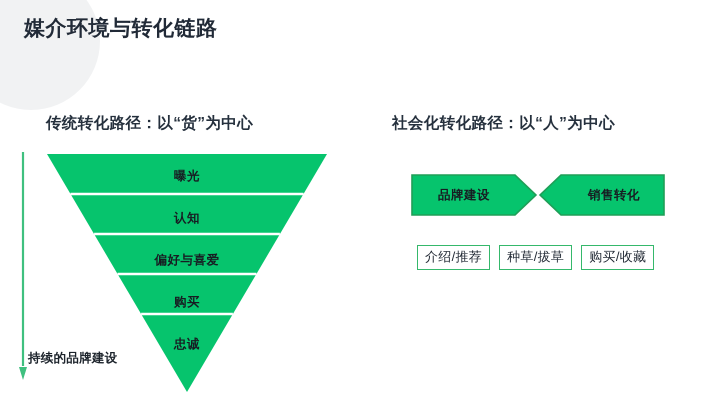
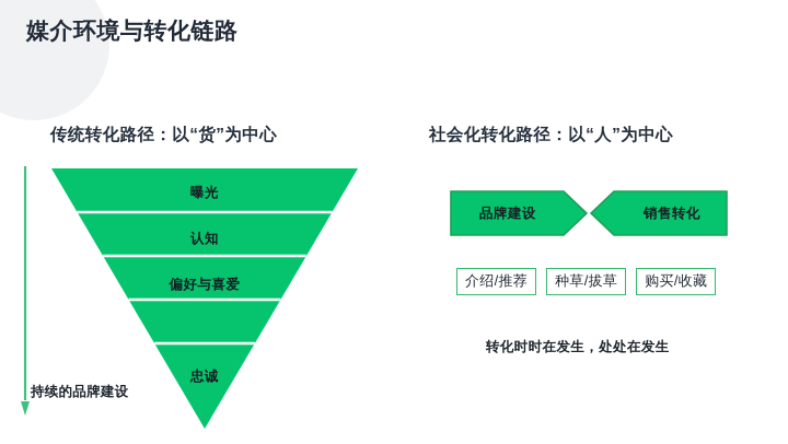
  媒介环境与转化链路
  传统转化路径：以“货”为中心
  持续的品牌建设
  曝光
  认知
  偏好与喜爱
- 购买
  忠诚
  社会化转化路径：以“人”为中心
  品牌建设
  销售转化
  介绍/推荐
  种草/拔草
  购买/收藏
+ 转化时时在发生，处处在发生
